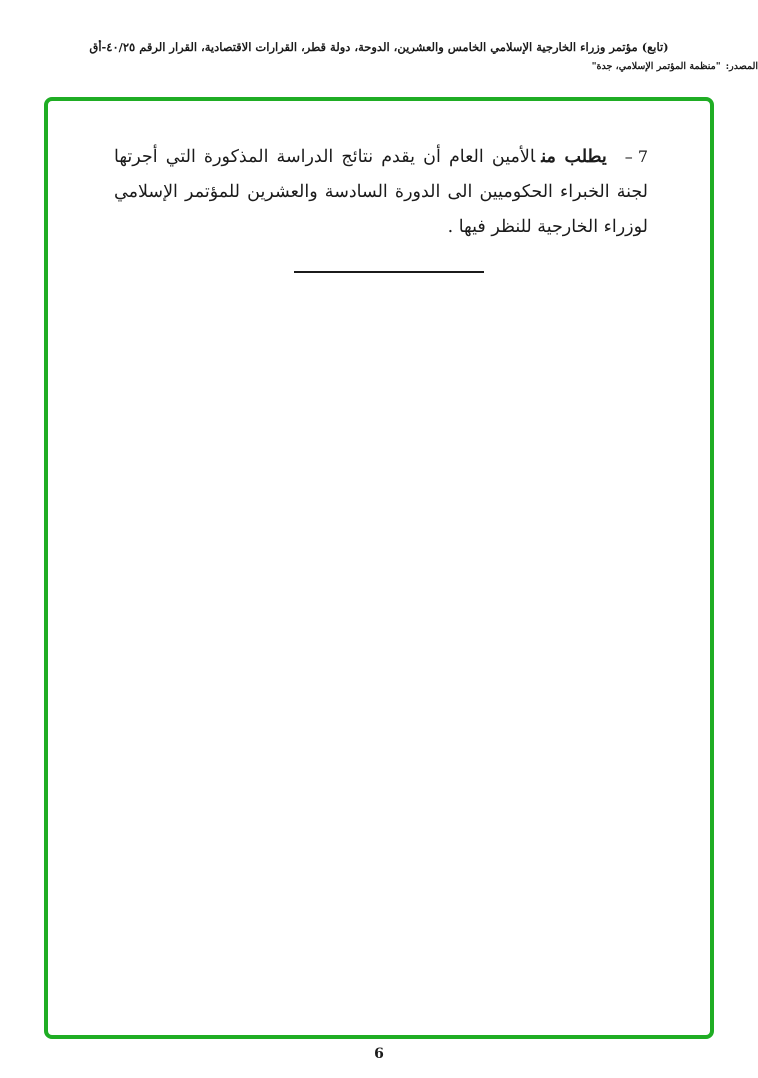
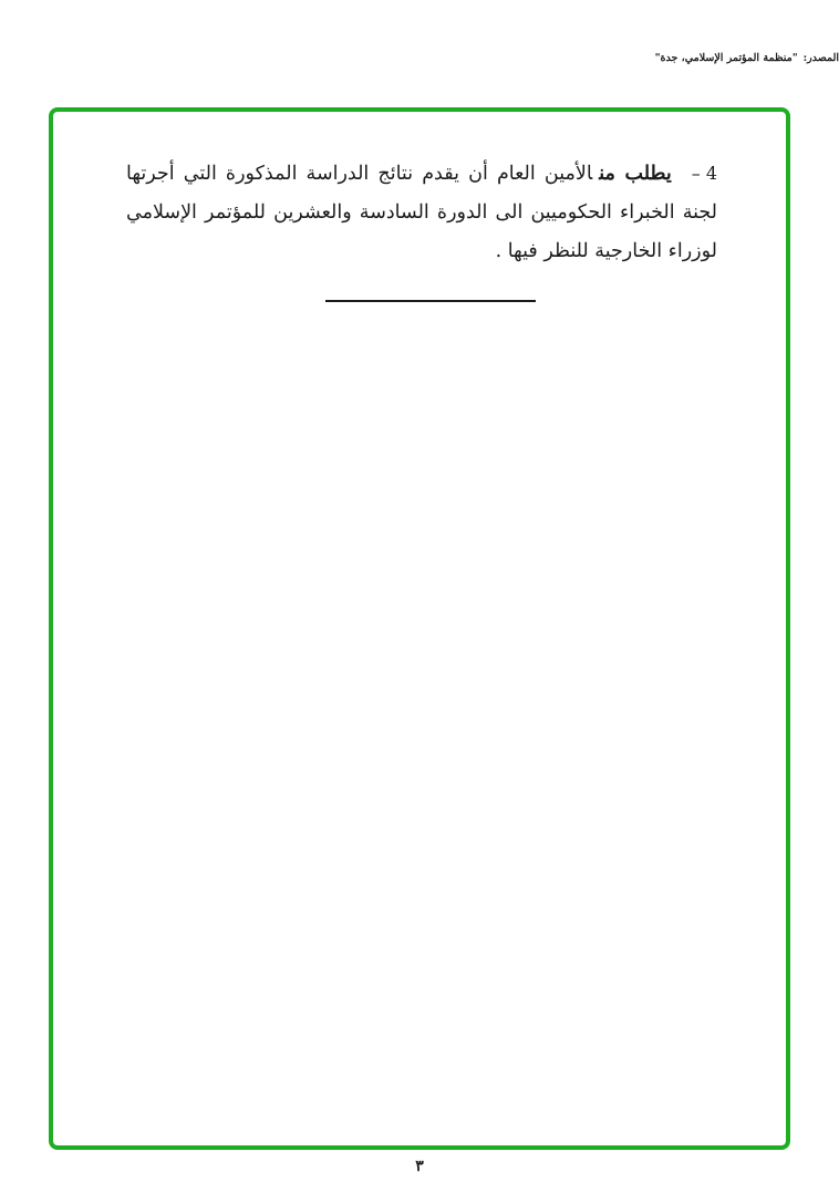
- (تابع) مؤتمر وزراء الخارجية الإسلامي الخامس والعشرين، الدوحة، دولة قطر، القرارات الاقتصادية، القرار الرقم ٤٠/٢٥-أق
  المصدر:"منظمة المؤتمر الإسلامي، جدة"
- 7 –يطلب منالأمين العام أن يقدم نتائج الدراسة المذكورة التي أجرتها لجنة الخبراء الحكوميين الى الدورة السادسة والعشرين للمؤتمر الإسلامي لوزراء الخارجية للنظر فيها .
+ 4 –يطلب منالأمين العام أن يقدم نتائج الدراسة المذكورة التي أجرتها لجنة الخبراء الحكوميين الى الدورة السادسة والعشرين للمؤتمر الإسلامي لوزراء الخارجية للنظر فيها .
- 6
+ ٣
